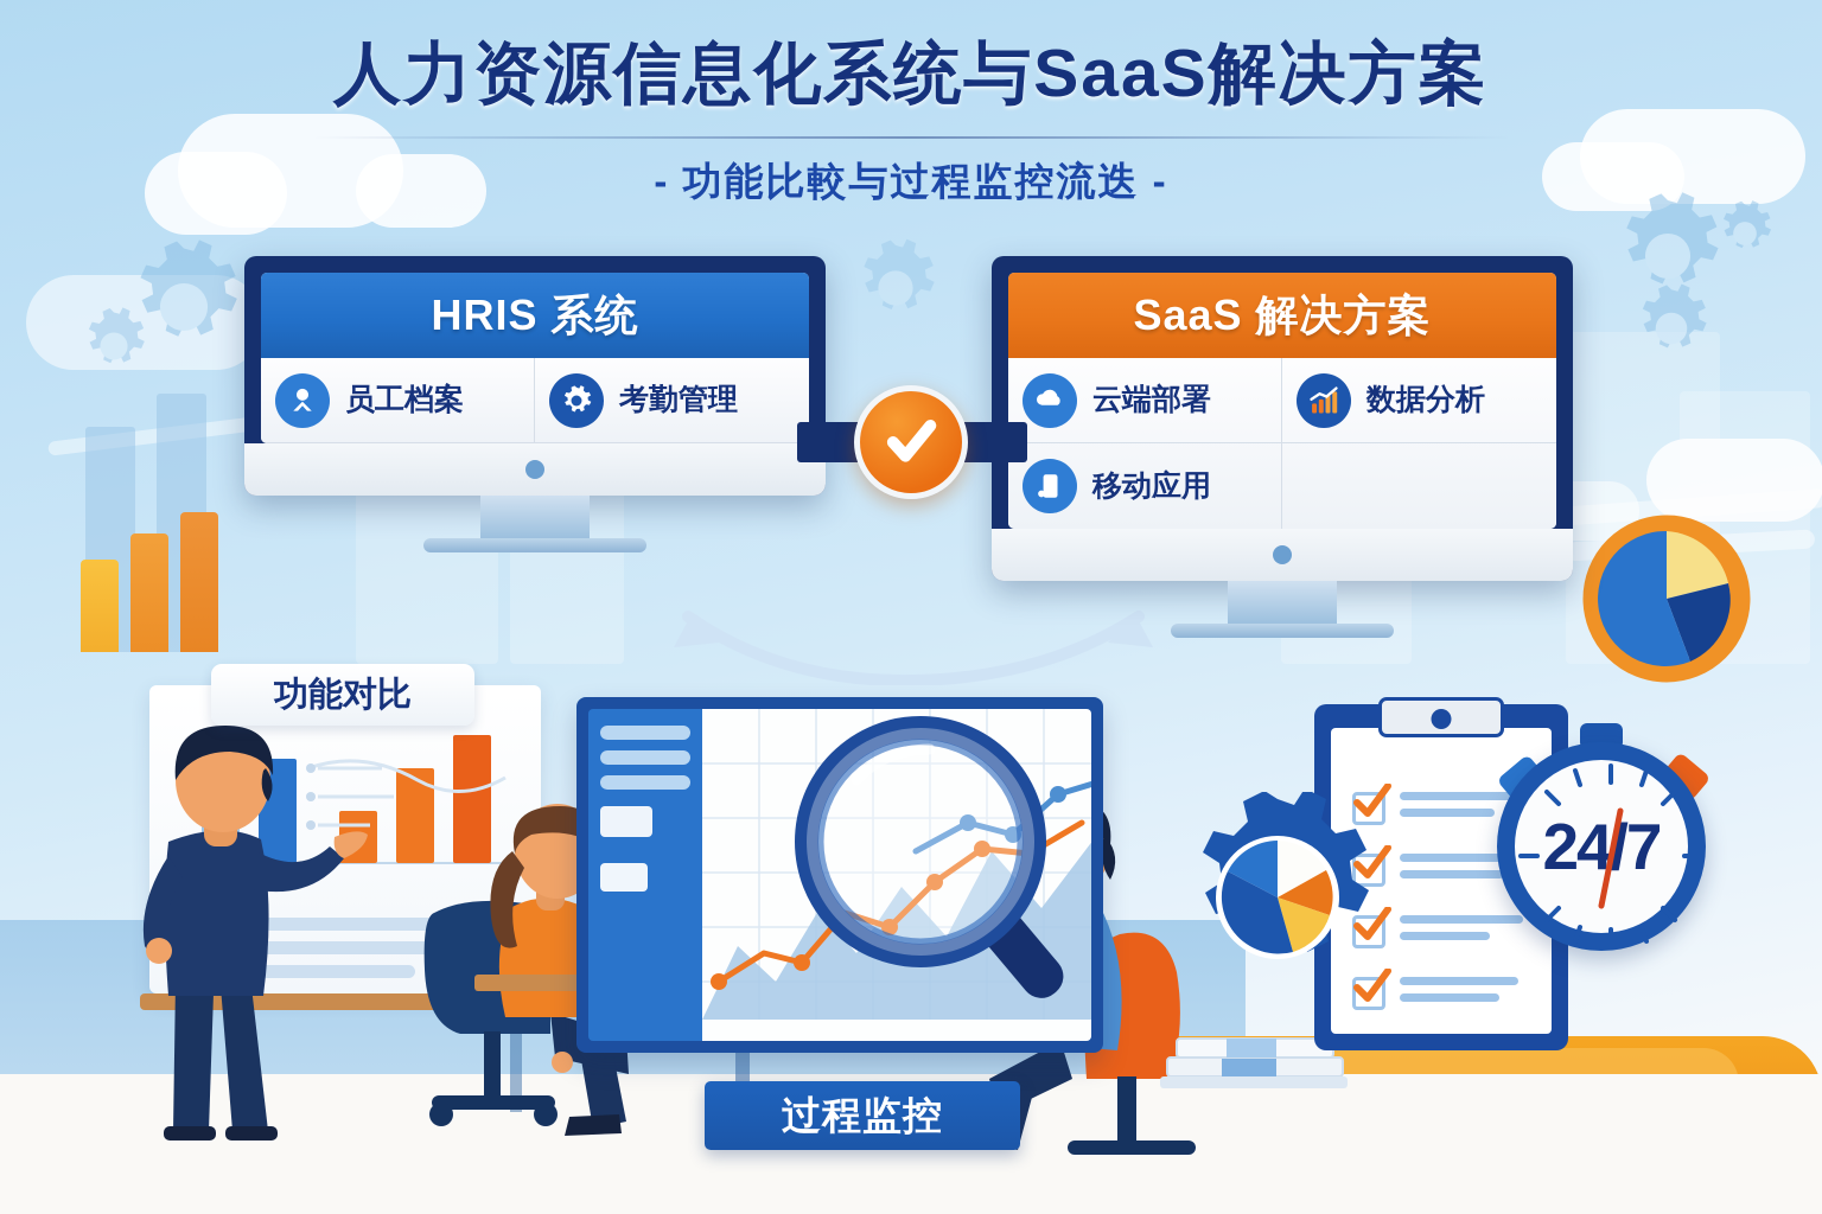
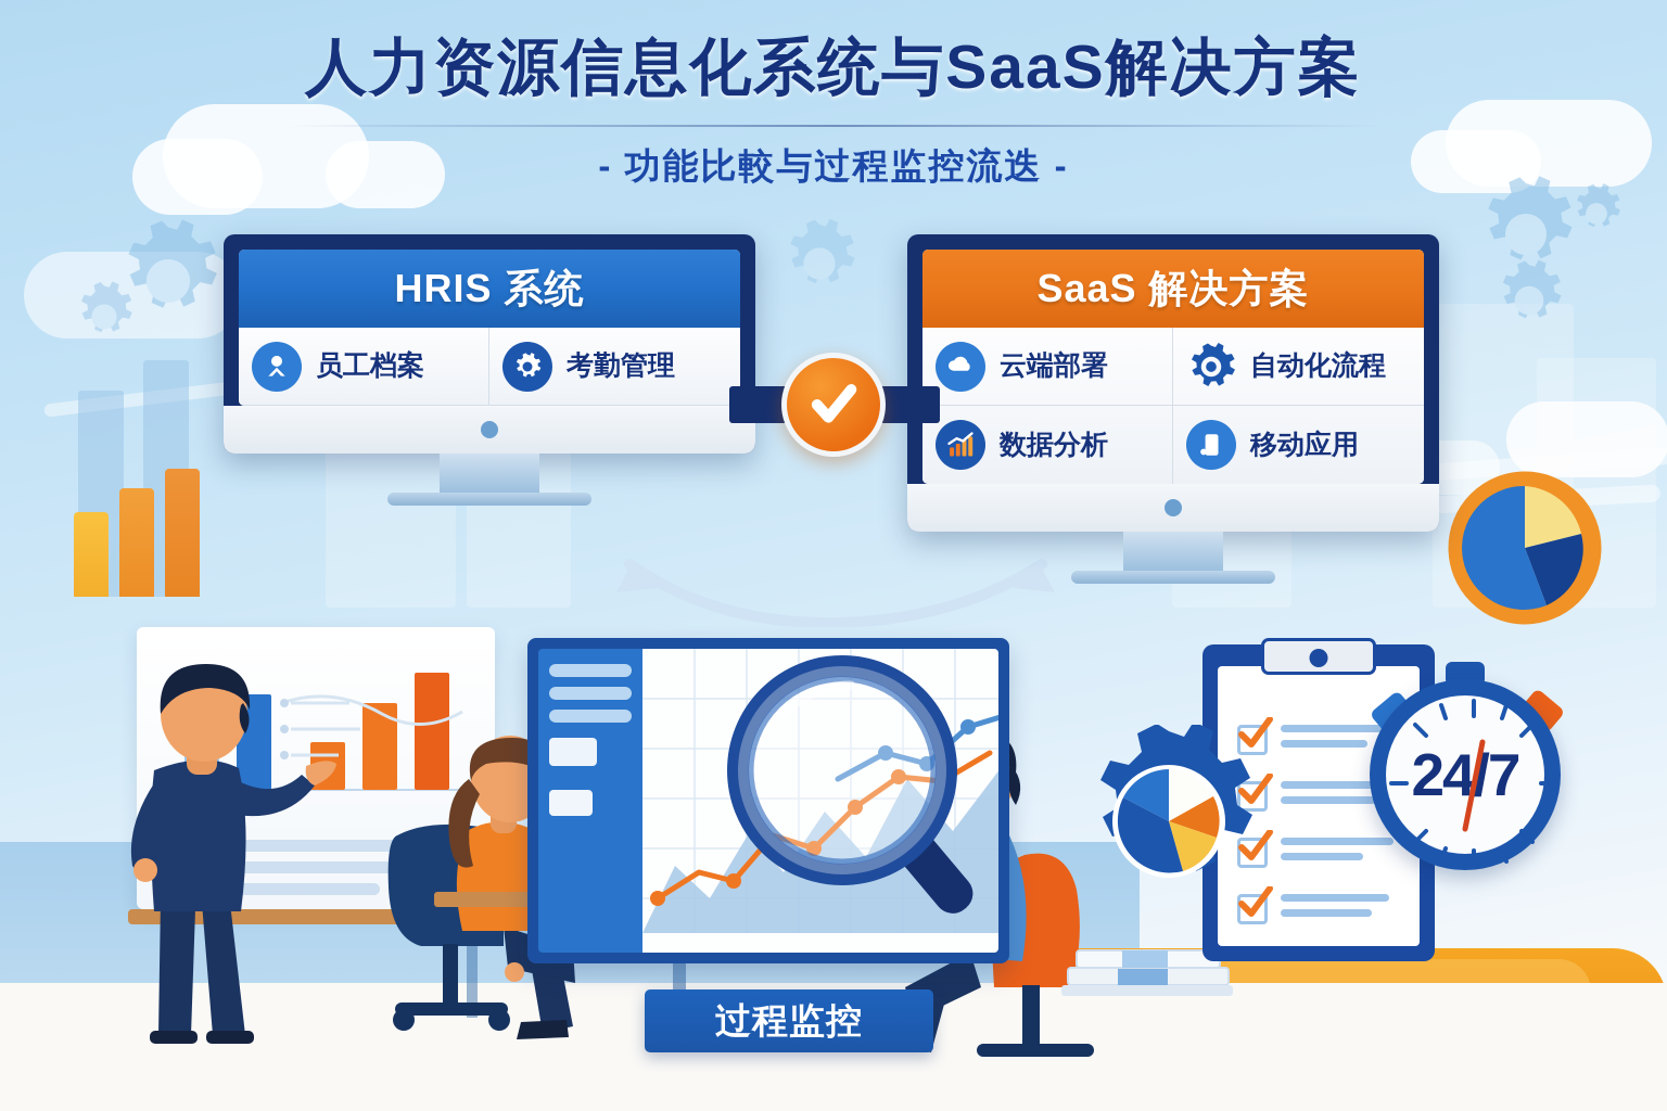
  人力资源信息化系统与SaaS解决方案
  - 功能比較与过程监控流迭 -
  HRIS 系统
  员工档案
  考勤管理
  SaaS 解决方案
  云端部署
+ 自动化流程
  数据分析
  移动应用
- 功能对比
  过程监控
  24/7
